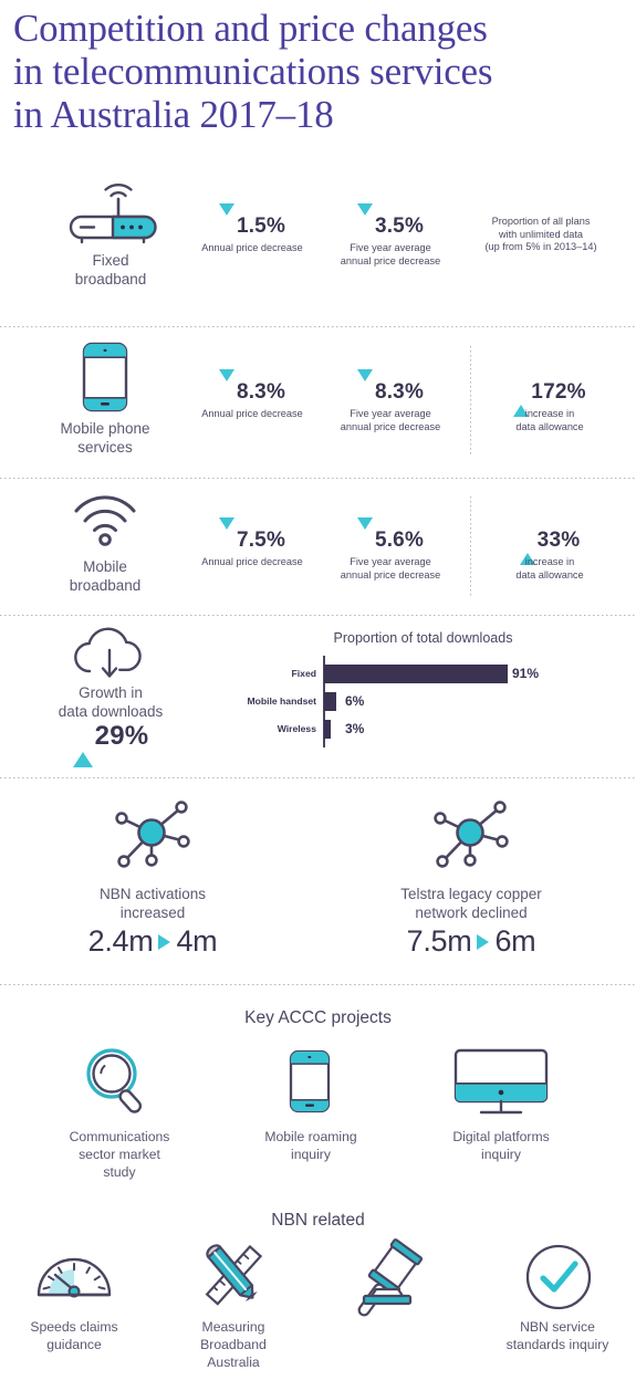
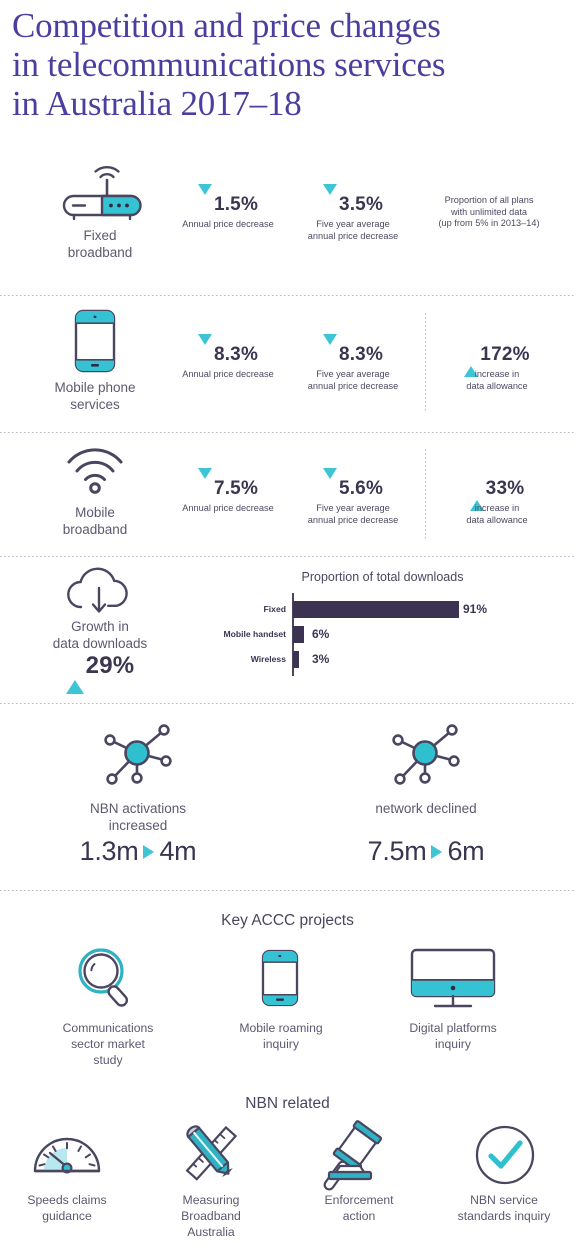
  Competition and price changes
  in telecommunications services
  in Australia 2017–18
  Fixed
  broadband
  1.5%
  Annual price decrease
  3.5%
  Five year average
  annual price decrease
  Proportion of all plans
  with unlimited data
  (up from 5% in 2013–14)
  Mobile phone
  services
  8.3%
  Annual price decrease
  8.3%
  Five year average
  annual price decrease
  172%
  increase in
  data allowance
  Mobile
  broadband
  7.5%
  Annual price decrease
  5.6%
  Five year average
  annual price decrease
  33%
  increase in
  data allowance
  Growth in
  data downloads
  29%
  Proportion of total downloads
  Fixed
  91%
  Mobile handset
  6%
  Wireless
  3%
  NBN activations
  increased
- 2.4m 4m
+ 1.3m 4m
- Telstra legacy copper
  network declined
  7.5m 6m
  Key ACCC projects
  Communications
  sector market
  study
  Mobile roaming
  inquiry
  Digital platforms
  inquiry
  NBN related
  Speeds claims
  guidance
  Measuring
  Broadband
  Australia
+ Enforcement
+ action
  NBN service
  standards inquiry
